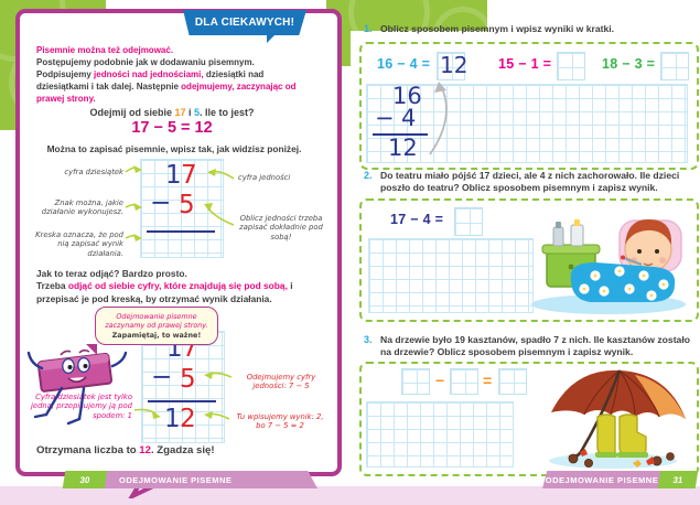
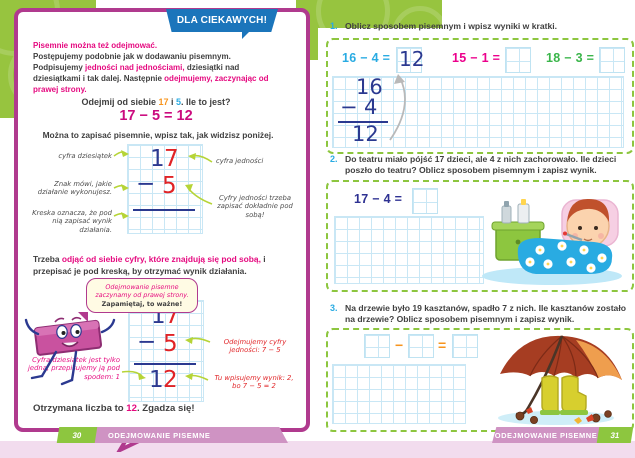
  DLA CIEKAWYCH!
  Pisemnie można też odejmować.
  Postępujemy podobnie jak w dodawaniu pisemnym.
  Podpisujemy jedności nad jednościami, dziesiątki nad dziesiątkami i tak dalej. Następnie odejmujemy, zaczynając od prawej strony.
  Odejmij od siebie 17 i 5. Ile to jest?
  17 − 5 = 12
  Można to zapisać pisemnie, wpisz tak, jak widzisz poniżej.
  1
  7
  −
  5
  cyfra dziesiątek
  cyfra jedności
- Znak można, jakie działanie wykonujesz.
+ Znak mówi, jakie działanie wykonujesz.
- Oblicz jedności trzeba zapisać dokładnie pod sobą!
+ Cyfry jedności trzeba zapisać dokładnie pod sobą!
  Kreska oznacza, że pod nią zapisać wynik działania.
- Jak to teraz odjąć? Bardzo prosto.
  Trzeba odjąć od siebie cyfry, które znajdują się pod sobą, i przepisać je pod kreską, by otrzymać wynik działania.
  Odejmowanie pisemne zaczynamy od prawej strony.
  Zapamiętaj, to ważne!
  1
  7
  −
  5
  1
  2
  Cyfra dziesitek jest tylko jedna, przepiujemy ją pod spodem: 1
  Odejmujemy cyfry jedności: 7 − 5
  Tu wpisujemy wynik: 2, bo 7 − 5 = 2
  Otrzymana liczba to 12. Zgadza się!
  1.
  Oblicz sposobem pisemnym i wpisz wyniki w kratki.
  16 − 4 =
  12
  15 − 1 =
  18 − 3 =
  16
  −
  4
  12
  2.
  Do teatru miało pójść 17 dzieci, ale 4 z nich zachorowało. Ile dzieci poszło do teatru? Oblicz sposobem pisemnym i zapisz wynik.
  17 − 4 =
  3.
  Na drzewie było 19 kasztanów, spadło 7 z nich. Ile kasztanów zostało na drzewie? Oblicz sposobem pisemnym i zapisz wynik.
  −
  =
  ODEJMOWANIE PISEMNE
  ODEJMOWANIE PISEMNE
